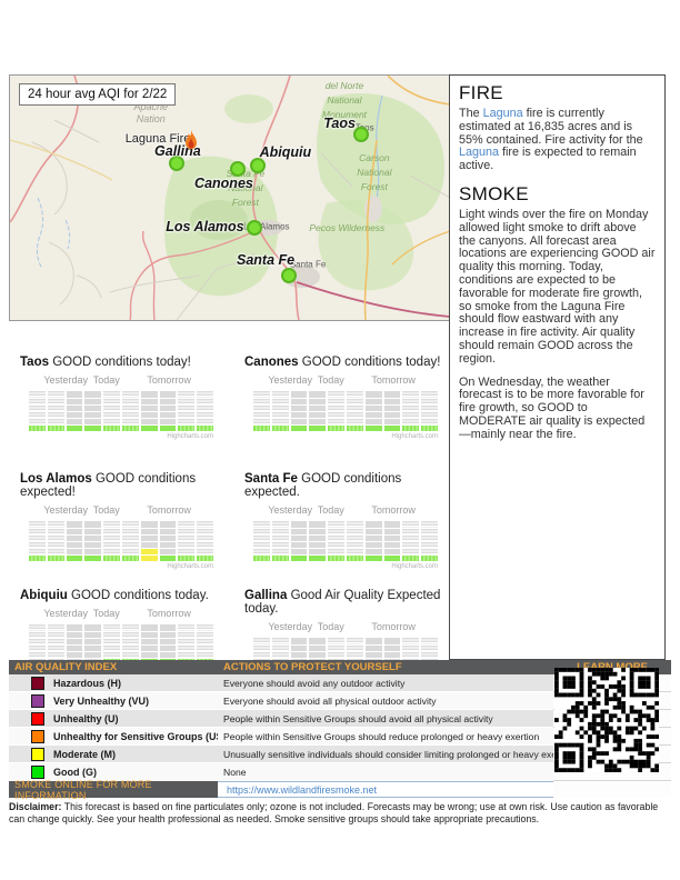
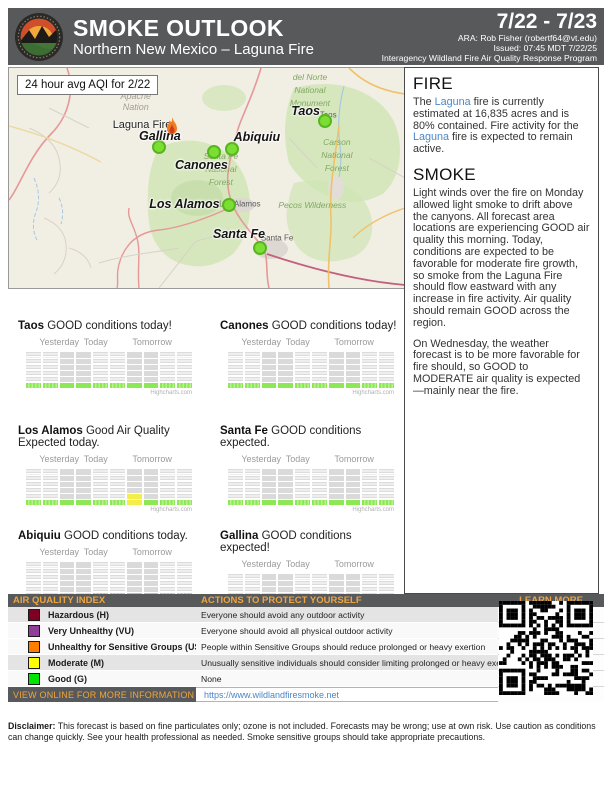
+ SMOKE OUTLOOK
+ Northern New Mexico – Laguna Fire
+ 7/22 - 7/23
+ ARA: Rob Fisher (robertf64@vt.edu)
+ Issued: 07:45 MDT 7/22/25
+ Interagency Wildland Fire Air Quality Response Program
  Apache
  Nation
  del Norte
  National
  Monument
  Carson
  National
  Forest
  National
  Forest
  Pecos Wilderness
  Santa Fe
  Taos
  Abiquiu
  Gallina
  Canones
  Los Alamos
  Santa Fe
  Laguna Fir
  24 hour avg AQI for 2/22
  FIRE
- The Laguna fire is currently estimated at 16,835 acres and is 55% contained. Fire activity for the Laguna fire is expected to remain active.
+ The Laguna fire is currently estimated at 16,835 acres and is 80% contained. Fire activity for the Laguna fire is expected to remain active.
  SMOKE
  Light winds over the fire on Monday allowed light smoke to drift above the canyons. All forecast area locations are experiencing GOOD air quality this morning. Today, conditions are expected to be favorable for moderate fire growth, so smoke from the Laguna Fire should flow eastward with any increase in fire activity. Air quality should remain GOOD across the region.
- On Wednesday, the weather forecast is to be more favorable for fire growth, so GOOD to MODERATE air quality is expected—mainly near the fire.
+ On Wednesday, the weather forecast is to be more favorable for fire should, so GOOD to MODERATE air quality is expected—mainly near the fire.
  Taos GOOD conditions today!
  Yesterday
  Today
  Tomorrow
  Canones GOOD conditions today!
  Yesterday
  Today
  Tomorrow
- Los Alamos GOOD conditions expected!
+ Los Alamos Good Air Quality Expected today.
  Yesterday
  Today
  Tomorrow
  Santa Fe GOOD conditions expected.
  Yesterday
  Today
  Tomorrow
  Abiquiu GOOD conditions today.
  Yesterday
  Today
  Tomorrow
- Gallina Good Air Quality Expected today.
+ Gallina GOOD conditions expected!
  Yesterday
  Today
  Tomorrow
  AIR QUALITY INDEX
  ACTIONS TO PROTECT YOURSELF
  Hazardous (H)
  Everyone should avoid any outdoor activity
  Very Unhealthy (VU)
  Everyone should avoid all physical outdoor activity
- Unhealthy (U)
- People within Sensitive Groups should avoid all physical activity
  Unhealthy for Sensitive Groups (U
  People within Sensitive Groups should reduce prolonged or heavy exertion
  Moderate (M)
  Unusually sensitive individuals should consider limiting prolonged or heavy ex
  Good (G)
  None
- SMOKE ONLINE FOR MORE INFORMATION
+ VIEW ONLINE FOR MORE INFORMATION
  https://www.wildlandfiresmoke.net
- Disclaimer: This forecast is based on fine particulates only; ozone is not included. Forecasts may be wrong; use at own risk. Use caution as favorable can change quickly. See your health professional as needed. Smoke sensitive groups should take appropriate precautions.
+ Disclaimer: This forecast is based on fine particulates only; ozone is not included. Forecasts may be wrong; use at own risk. Use caution as conditions can change quickly. See your health professional as needed. Smoke sensitive groups should take appropriate precautions.
